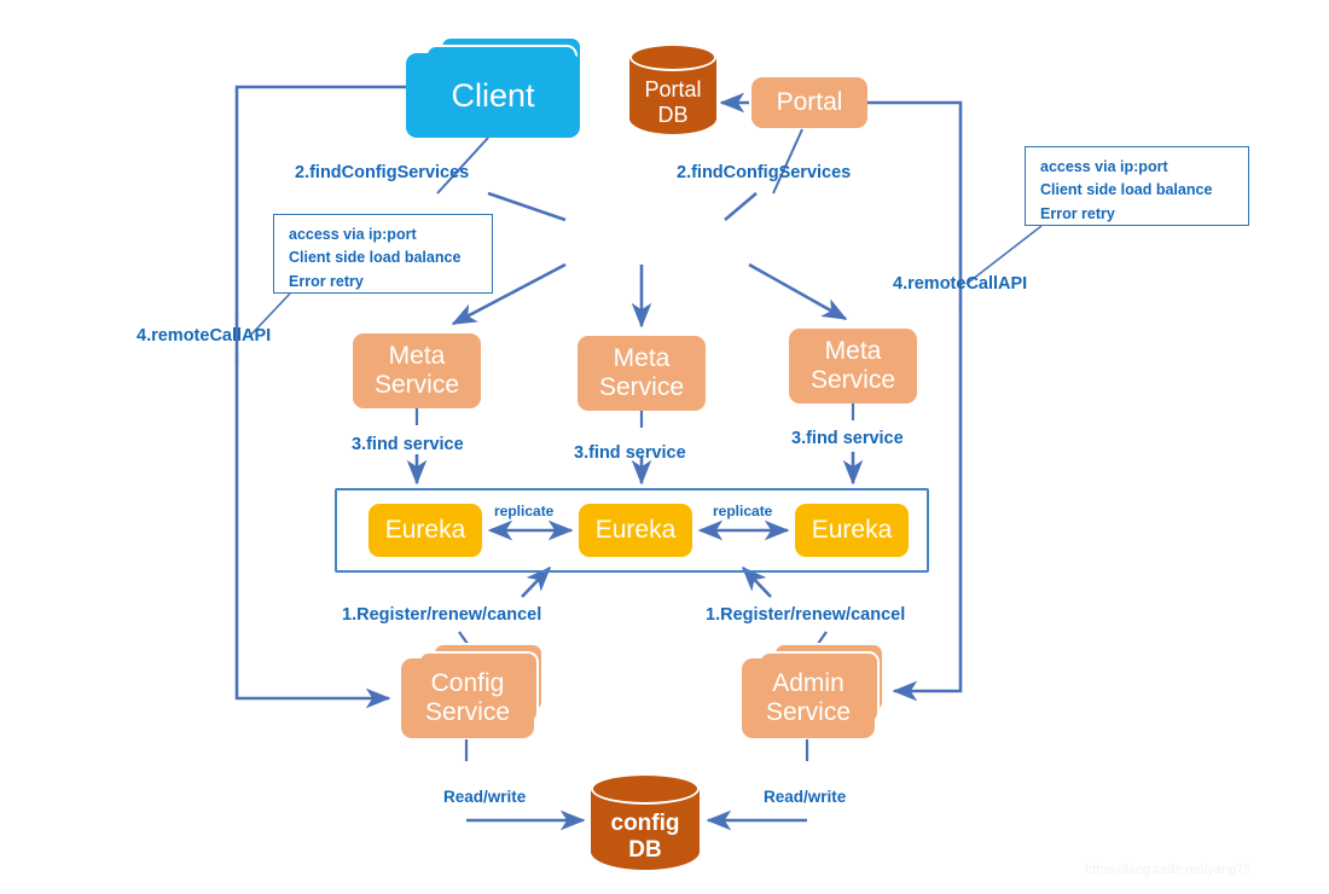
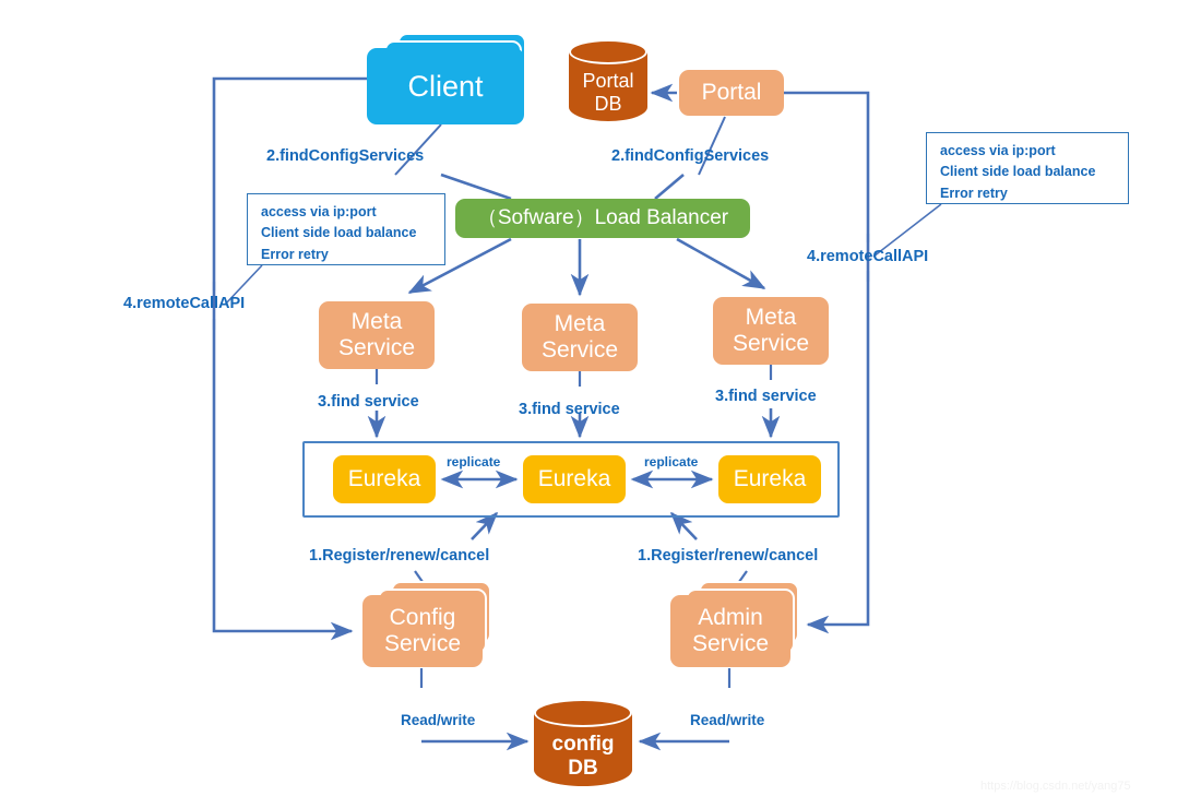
  Client
  Portal
  DB
  Portal
+ （Sofware）Load Balancer
  Meta
  Service
  Meta
  Service
  Meta
  Service
  Eureka
  Eureka
  Eureka
  Config
  Service
  Admin
  Service
  config
  DB
  2.findConfigServices
  2.findConfigServices
  4.remoteCallAPI
  4.remoteCallAPI
  3.find service
  3.find service
  3.find service
  replicate
  replicate
  1.Register/renew/cancel
  1.Register/renew/cancel
  Read/write
  Read/write
  access via ip:port
  Client side load balance
  Error retry
  access via ip:port
  Client side load balance
  Error retry
